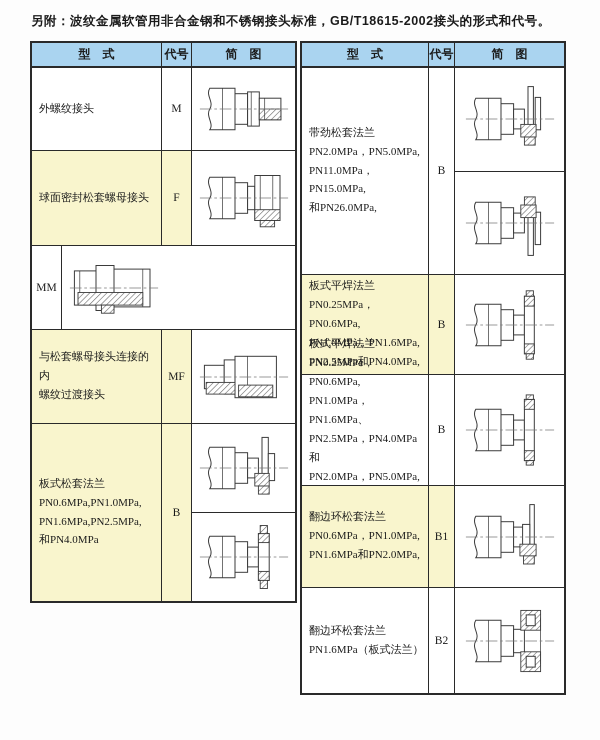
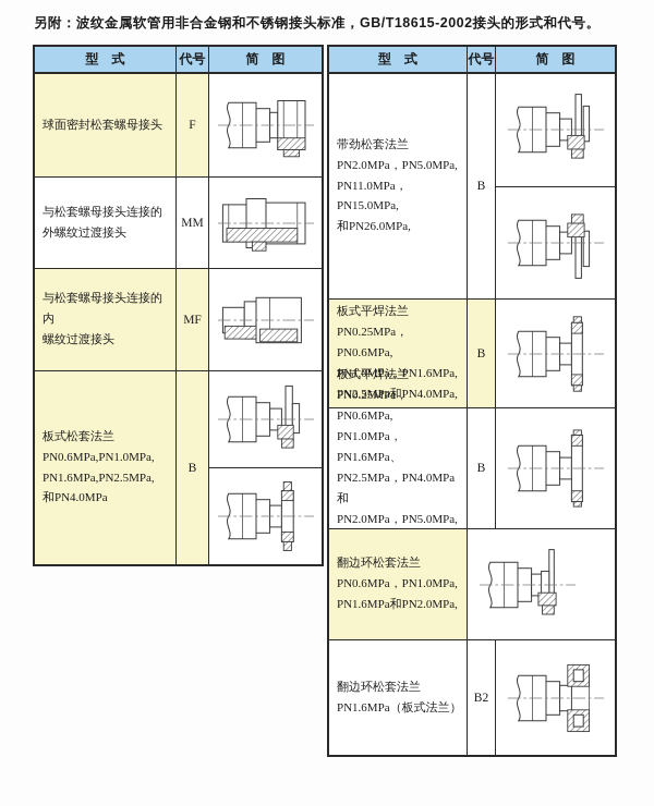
  另附：波纹金属软管用非合金钢和不锈钢接头标准，GB/T18615-2002接头的形式和代号。
  型 式
  代号
  简 图
- 外螺纹接头
- M
  球面密封松套螺母接头
  F
+ 与松套螺母接头连接的
+ 外螺纹过渡接头
  MM
  与松套螺母接头连接的内
  螺纹过渡接头
  MF
  板式松套法兰
  PN0.6MPa,PN1.0MPa,
  PN1.6MPa,PN2.5MPa,
  和PN4.0MPa
  B
  型 式
  代号
  简 图
  带劲松套法兰
  PN2.0MPa，PN5.0MPa,
  PN11.0MPa，PN15.0MPa,
  和PN26.0MPa,
  B
  板式平焊法兰
  PN0.25MPa，PN0.6MPa,
  PN1.0MPa，PN1.6MPa,
  PN2.5MPa和PN4.0MPa,
  B
  板式平焊法兰
  PN0.25MPa，PN0.6MPa,
  PN1.0MPa，PN1.6MPa、
  PN2.5MPa，PN4.0MPa和
  PN2.0MPa，PN5.0MPa,
  B
  翻边环松套法兰
  PN0.6MPa，PN1.0MPa,
  PN1.6MPa和PN2.0MPa,
- B1
  翻边环松套法兰
  PN1.6MPa（板式法兰）
  B2
